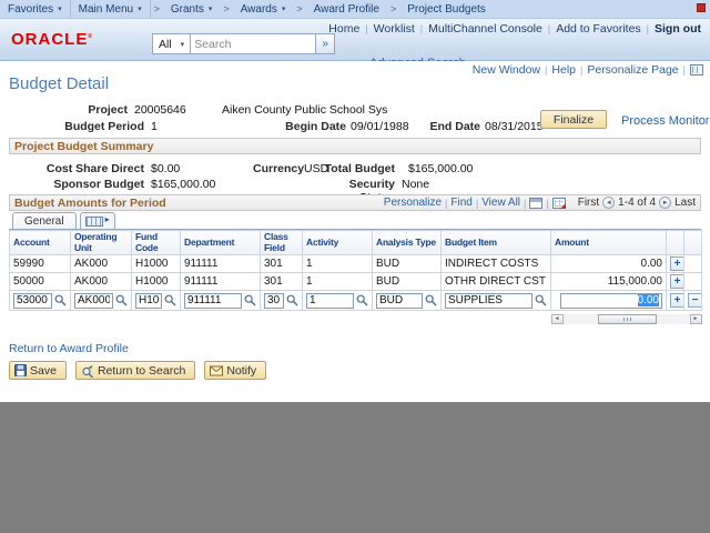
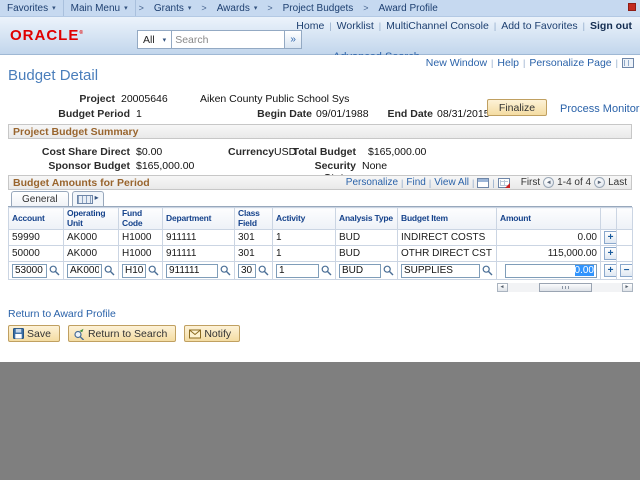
  Favorites
  Main Menu
  >
  Grants
  >
  Awards
  >
- Award Profile
+ Project Budgets
  >
- Project Budgets
+ Award Profile
  ORACLE
  Home
  |
  Worklist
  |
  MultiChannel Console
  |
  Add to Favorites
  |
  Sign out
  All
  Search
  »
  New Window
  |
  Help
  |
  Personalize Page
  |
  Budget Detail
  Project
  20005646
  Aiken County Public School Sys
  Budget Period
  1
  Begin Date
  09/01/1988
  End Date
  08/31/201
  Finalize
  Process Monitor
  Project Budget Summary
  Cost Share Direct
  $0.00
  Currency
  USD
  Total Budget
  $165,000.00
  Sponsor Budget
  $165,000.00
  None
  Budget Amounts for Period
  Personalize
  |
  Find
  |
  View All
  |
  |
  First
  1-4 of 4
  Last
  General
  Account	Operating Unit	Fund Code	Department	Class Field	Activity	Analysis Type	Budget Item	Amount
  59990	AK000	H1000	911111	301	1	BUD	INDIRECT COSTS	0.00	+
  50000	AK000	H1000	911111	301	1	BUD	OTHR DIRECT CST	115,000.00	+
  53000	AK000	H10	911111	30	1	BUD	SUPPLIES	0.00	+	−
  Return to Award Profile
  Save
  Return to Search
  Notify
